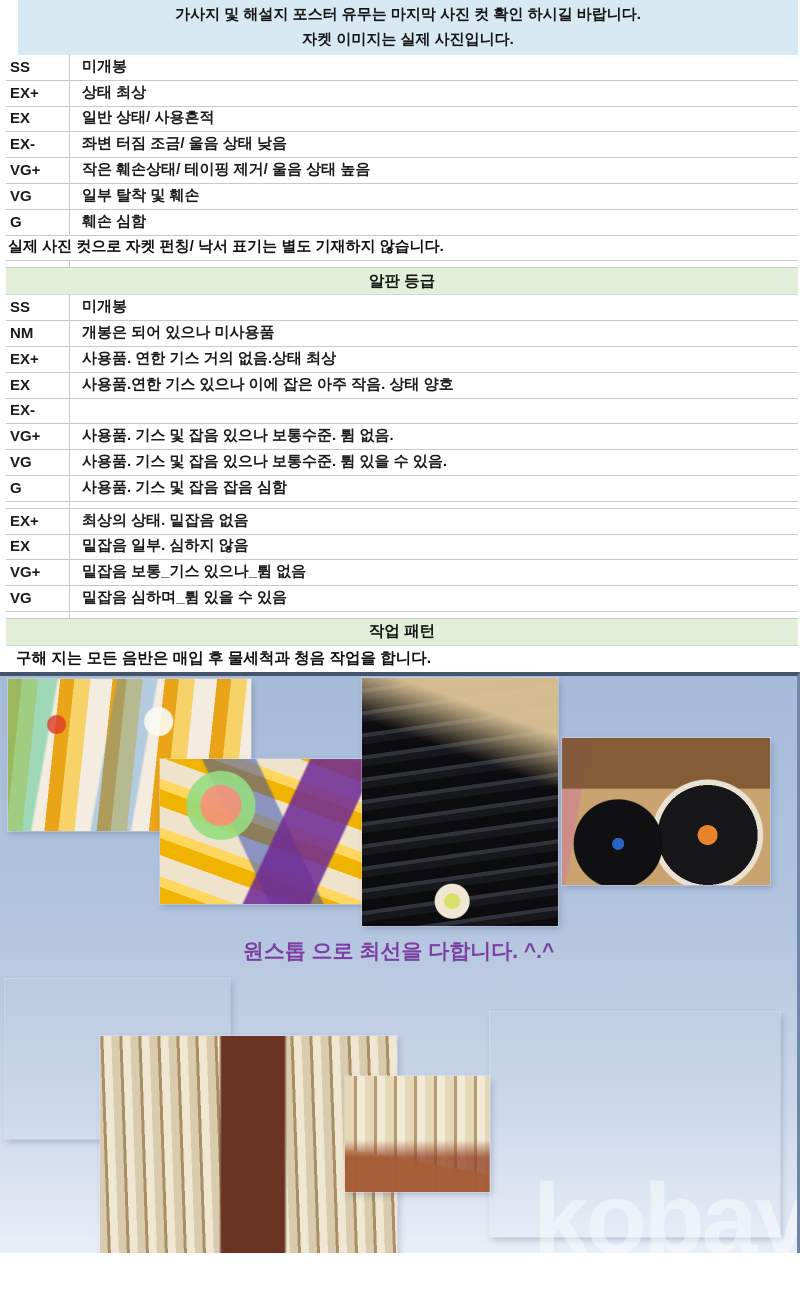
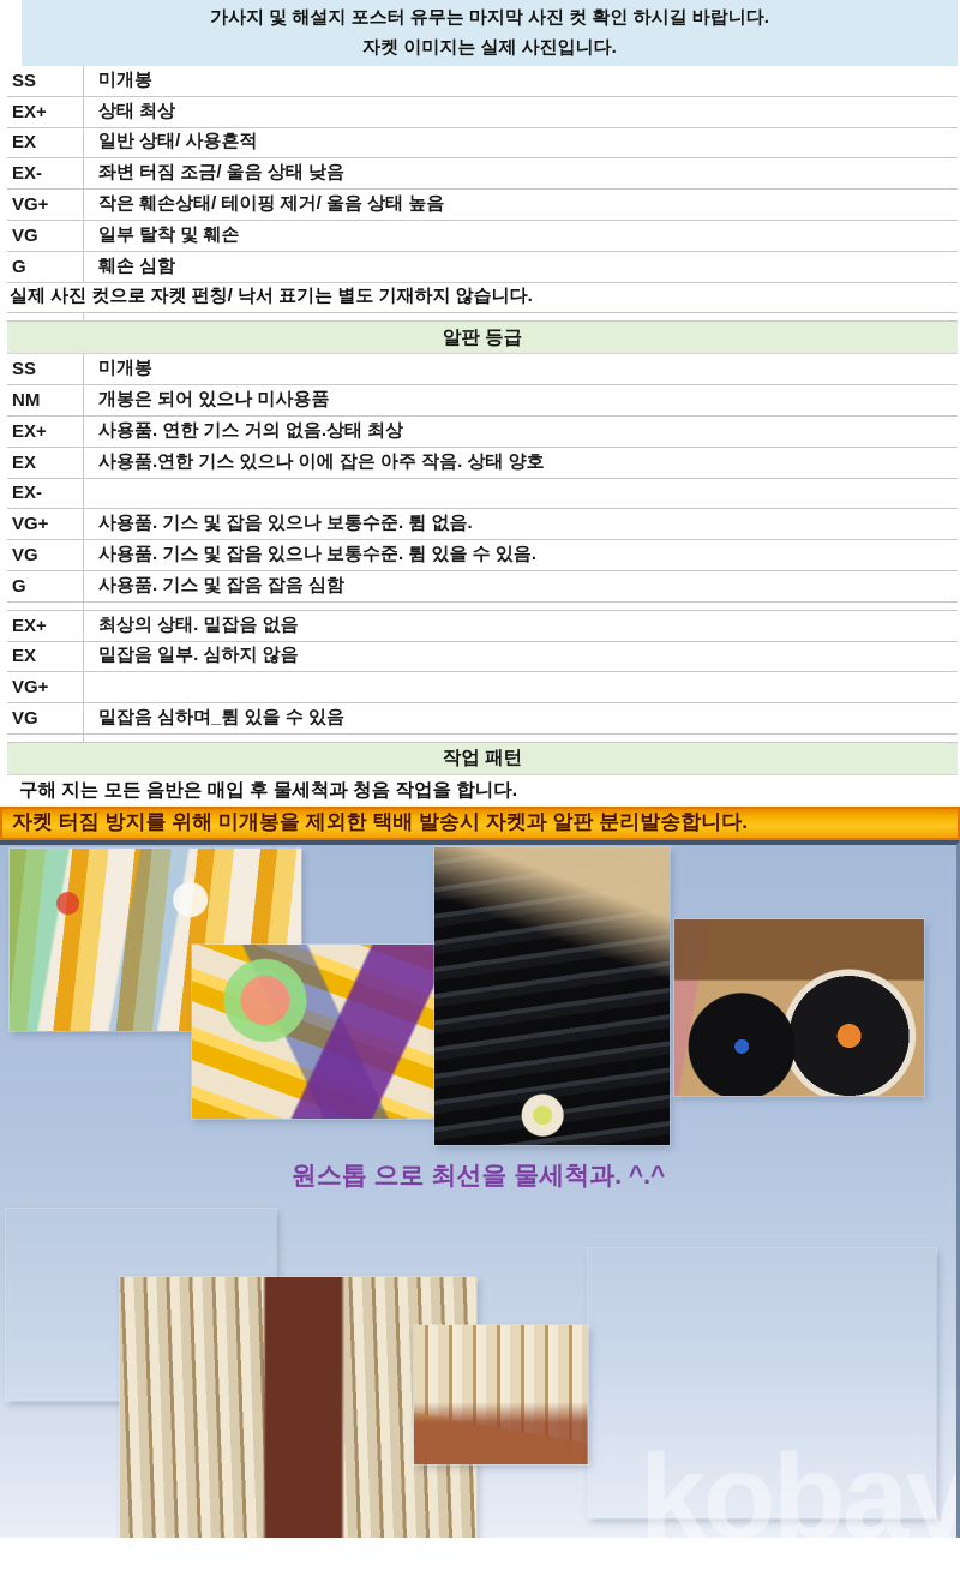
  가사지 및 해설지 포스터 유무는 마지막 사진 컷 확인 하시길 바랍니다.
  자켓 이미지는 실제 사진입니다.
  SS
  미개봉
  EX+
  상태 최상
  EX
  일반 상태/ 사용흔적
  EX-
  좌변 터짐 조금/ 울음 상태 낮음
  VG+
  작은 훼손상태/ 테이핑 제거/ 울음 상태 높음
  VG
  일부 탈착 및 훼손
  G
  훼손 심함
  실제 사진 컷으로 자켓 펀칭/ 낙서 표기는 별도 기재하지 않습니다.
  알판 등급
  SS
  미개봉
  NM
  개봉은 되어 있으나 미사용품
  EX+
  사용품. 연한 기스 거의 없음.상태 최상
  EX
  사용품.연한 기스 있으나 이에 잡은 아주 작음. 상태 양호
  EX-
  VG+
  사용품. 기스 및 잡음 있으나 보통수준. 튐 없음.
  VG
  사용품. 기스 및 잡음 있으나 보통수준. 튐 있을 수 있음.
  G
  사용품. 기스 및 잡음 잡음 심함
  EX+
  최상의 상태. 밑잡음 없음
  EX
  밑잡음 일부. 심하지 않음
  VG+
- 밑잡음 보통_기스 있으나_튐 없음
  VG
  밑잡음 심하며_튐 있을 수 있음
  작업 패턴
  구해 지는 모든 음반은 매입 후 물세척과 청음 작업을 합니다.
+ 자켓 터짐 방지를 위해 미개봉을 제외한 택배 발송시 자켓과 알판 분리발송합니다.
- 원스톱 으로 최선을 다합니다. ^.^
+ 원스톱 으로 최선을 물세척과. ^.^
  kobay
